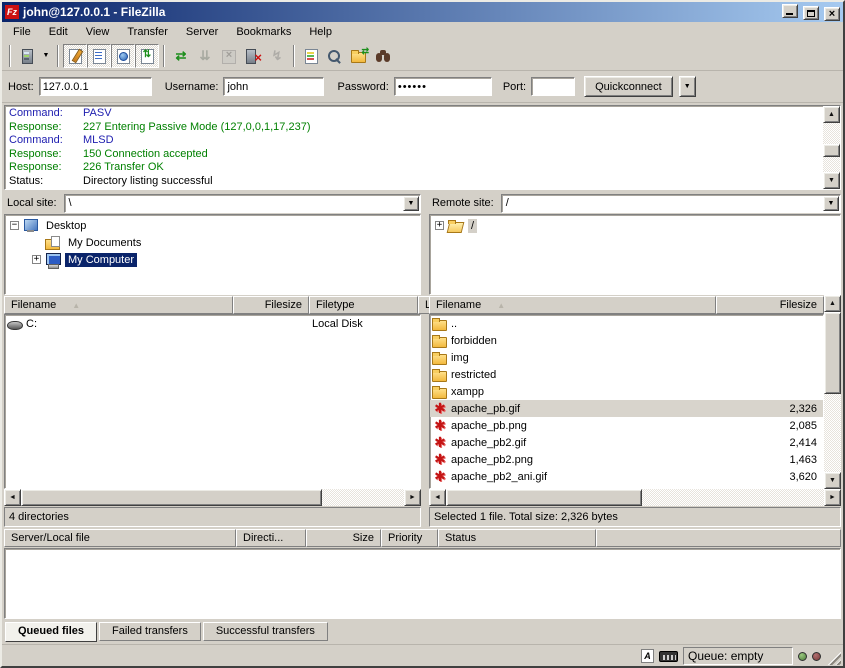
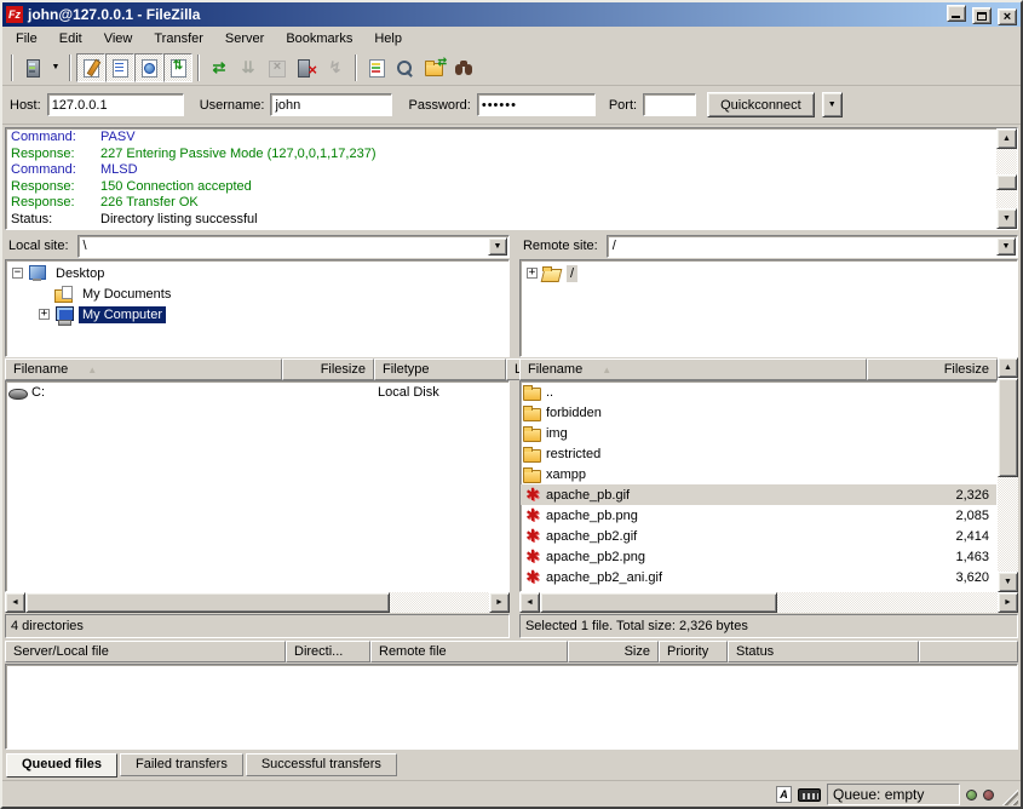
  Fz
  john@127.0.0.1 - FileZilla
  ×
  File
  Edit
  View
  Transfer
  Server
  Bookmarks
  Help
  ⇄
  ⇊
  ↯
  ⇄
  Host:
  127.0.0.1
  Username:
  john
  Password:
  ••••••
  Port:
  Quickconnect
  Command: PASV
  Response: 227 Entering Passive Mode (127,0,0,1,17,237)
  Command: MLSD
  Response: 150 Connection accepted
  Response: 226 Transfer OK
  Status: Directory listing successful
  Local site:
  \
  −
  Desktop
  My Documents
  +
  My Computer
  Filename
  ▲
  Filesize
  Filetype
  C:
  Local Disk
  4 directories
  Remote site:
  /
  +
  /
  Filename
  ▲
  Filesize
  ..
  forbidden
  img
  restricted
  xampp
  ✱
  apache_pb.gif
  2,326
  ✱
  apache_pb.png
  2,085
  ✱
  apache_pb2.gif
  2,414
  ✱
  apache_pb2.png
  1,463
  ✱
  apache_pb2_ani.gif
  3,620
  Selected 1 file. Total size: 2,326 bytes
  Server/Local file
  Directi...
+ Remote file
  Size
  Priority
  Status
  Queued files
  Failed transfers
  Successful transfers
  A
  Queue: empty
